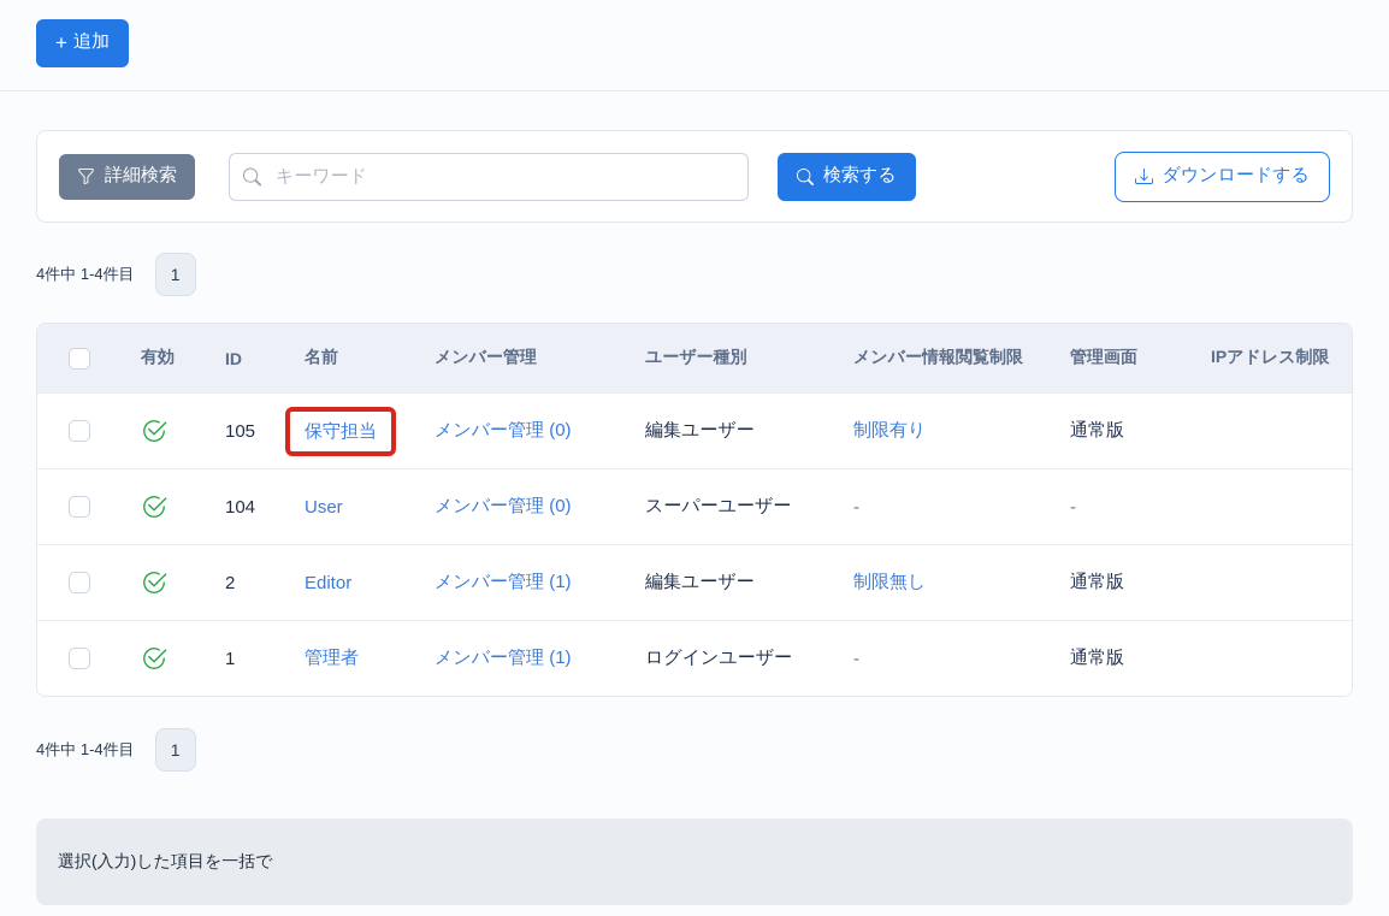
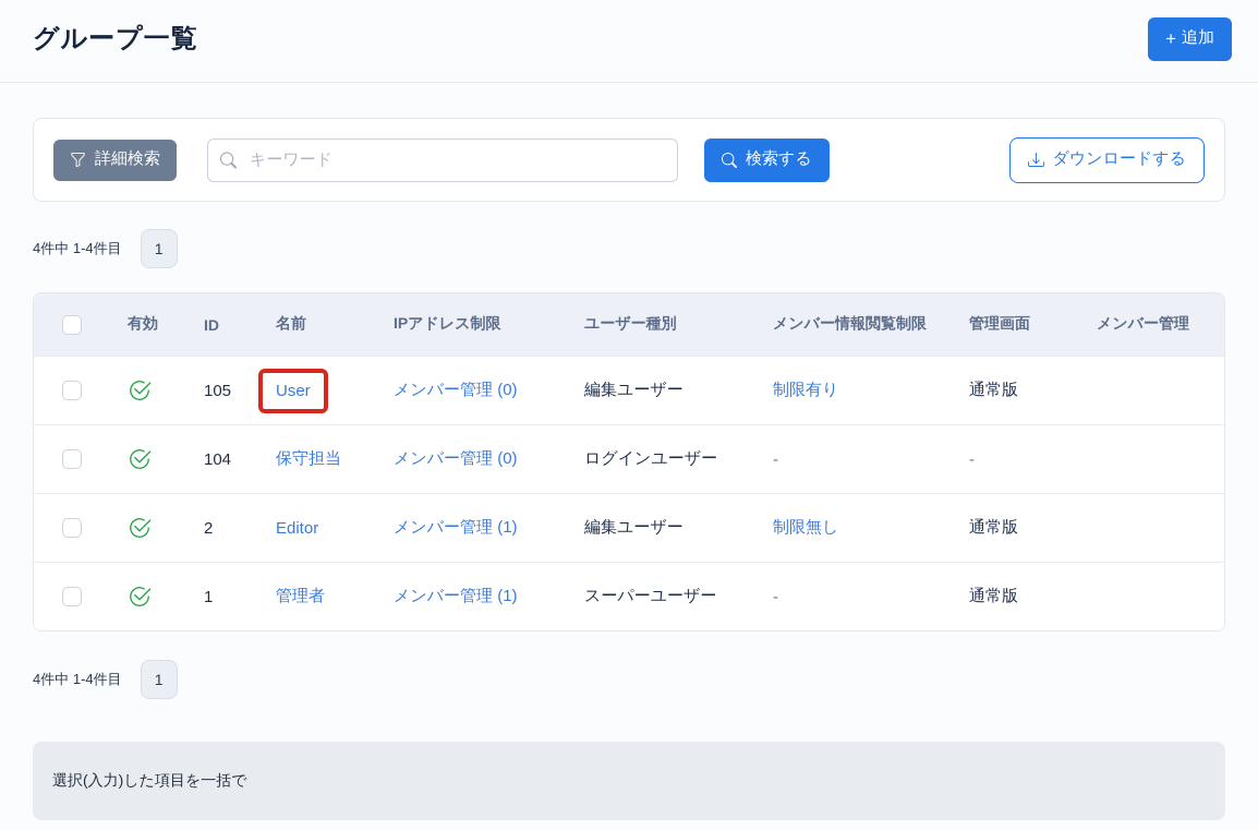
+ グループ一覧
  +
  追加
  詳細検索
  キーワード
  検索する
  ダウンロードする
  4件中 1-4件目
  1
  有効
  ID
  名前
- メンバー管理
+ IPアドレス制限
  ユーザー種別
  メンバー情報閲覧制限
  管理画面
- IPアドレス制限
+ メンバー管理
  105
- 保守担当
+ User
  メンバー管理 (0)
  編集ユーザー
  制限有り
  通常版
  104
- User
+ 保守担当
  メンバー管理 (0)
- スーパーユーザー
+ ログインユーザー
  -
  -
  2
  Editor
  メンバー管理 (1)
  編集ユーザー
  制限無し
  通常版
  1
  管理者
  メンバー管理 (1)
- ログインユーザー
+ スーパーユーザー
  -
  通常版
  4件中 1-4件目
  1
  選択(入力)した項目を一括で
